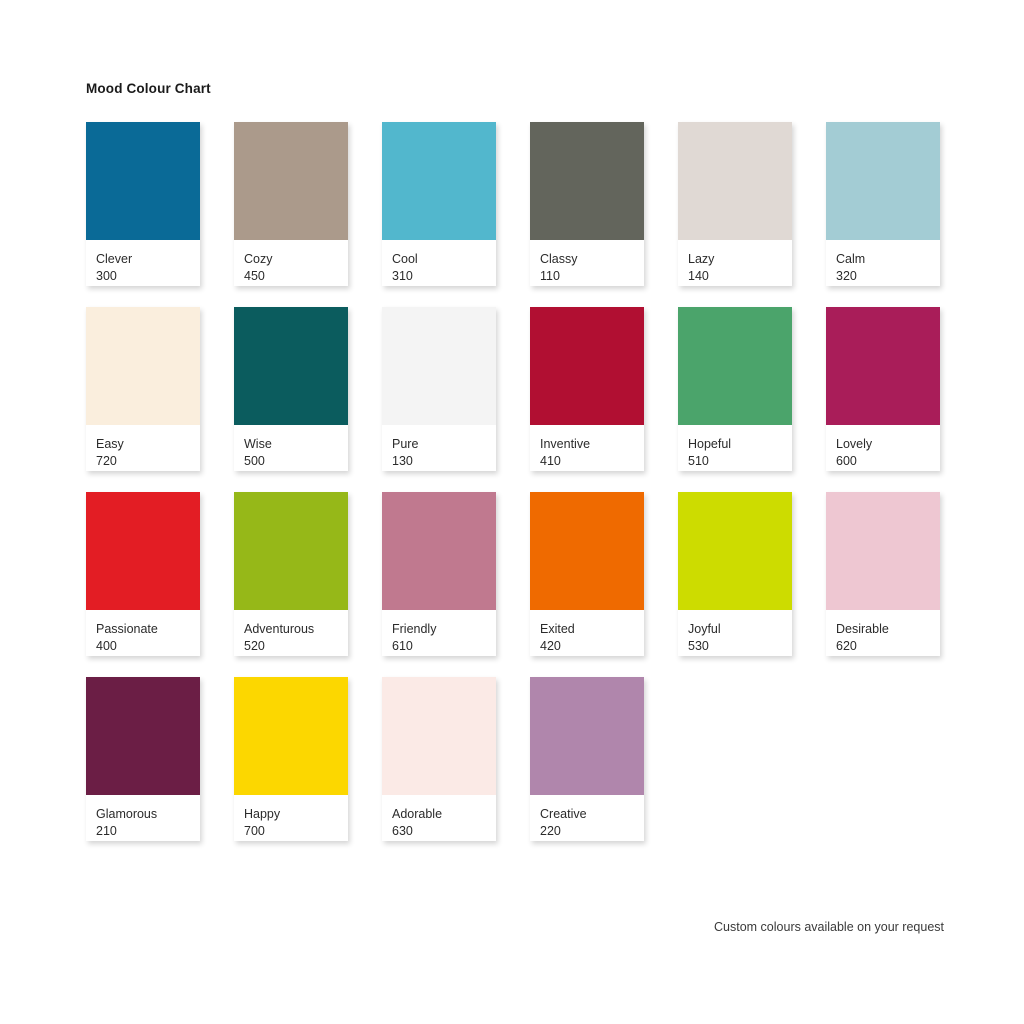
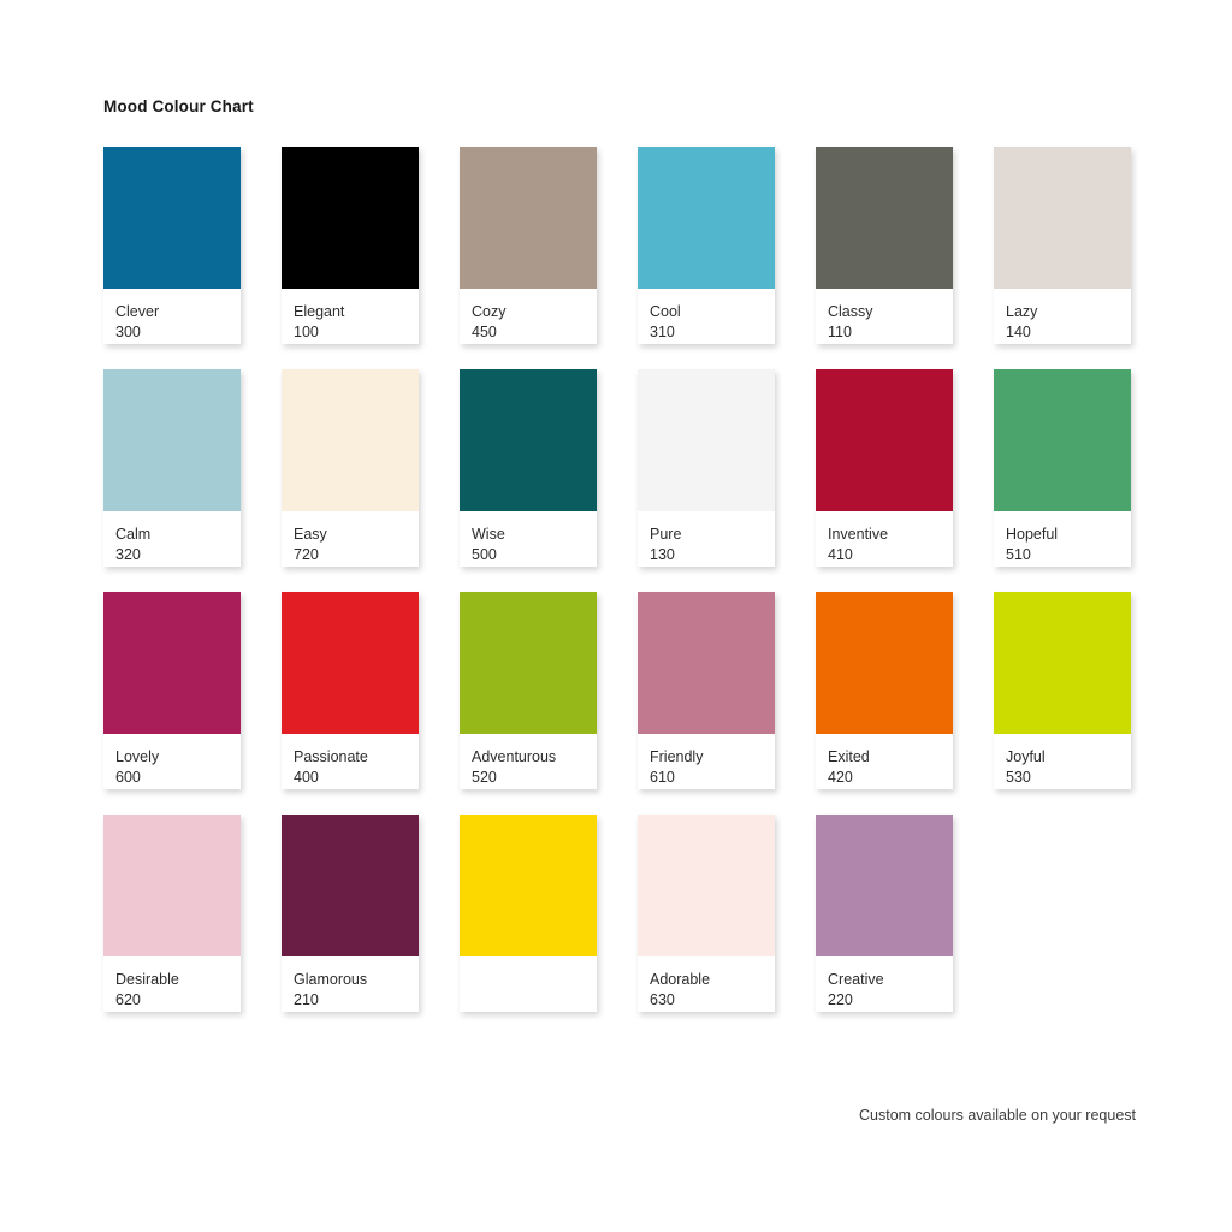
  Mood Colour Chart
  Clever
  300
+ Elegant
+ 100
  Cozy
  450
  Cool
  310
  Classy
  110
  Lazy
  140
  Calm
  320
  Easy
  720
  Wise
  500
  Pure
  130
  Inventive
  410
  Hopeful
  510
  Lovely
  600
  Passionate
  400
  Adventurous
  520
  Friendly
  610
  Exited
  420
  Joyful
  530
  Desirable
  620
  Glamorous
  210
- Happy
- 700
  Adorable
  630
  Creative
  220
  Custom colours available on your request
